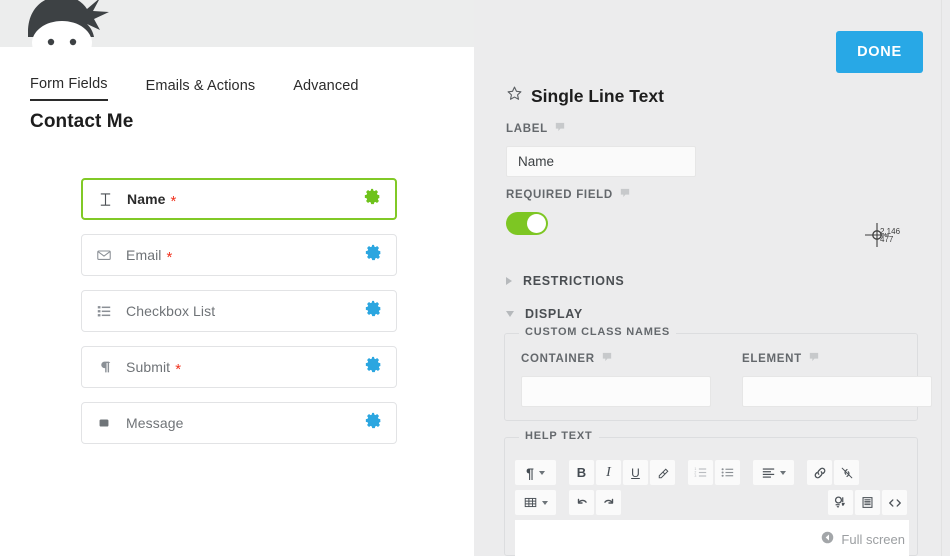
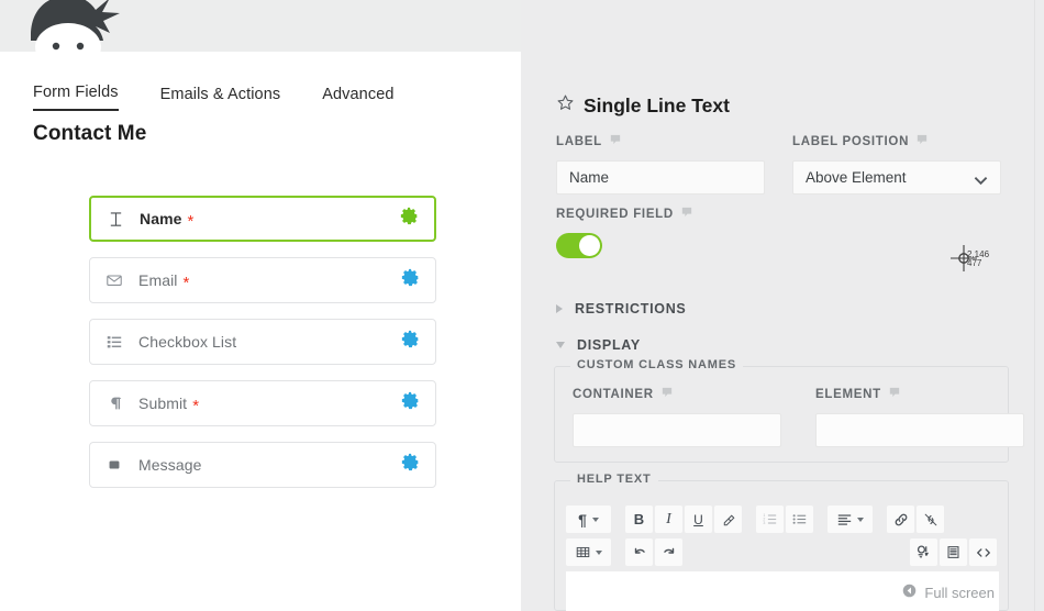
  Form Fields
  Emails & Actions
  Advanced
  Contact Me
  Name
  *
  Email
  *
  Checkbox List
  Submit
  *
  Message
- DONE
  Single Line Text
  LABEL
  Name
+ LABEL POSITION
+ Above Element
  REQUIRED FIELD
  RESTRICTIONS
  DISPLAY
  CUSTOM CLASS NAMES
  CONTAINER
  ELEMENT
  HELP TEXT
  ¶
  B
  I
  U
  Full screen
  2,146
  477
